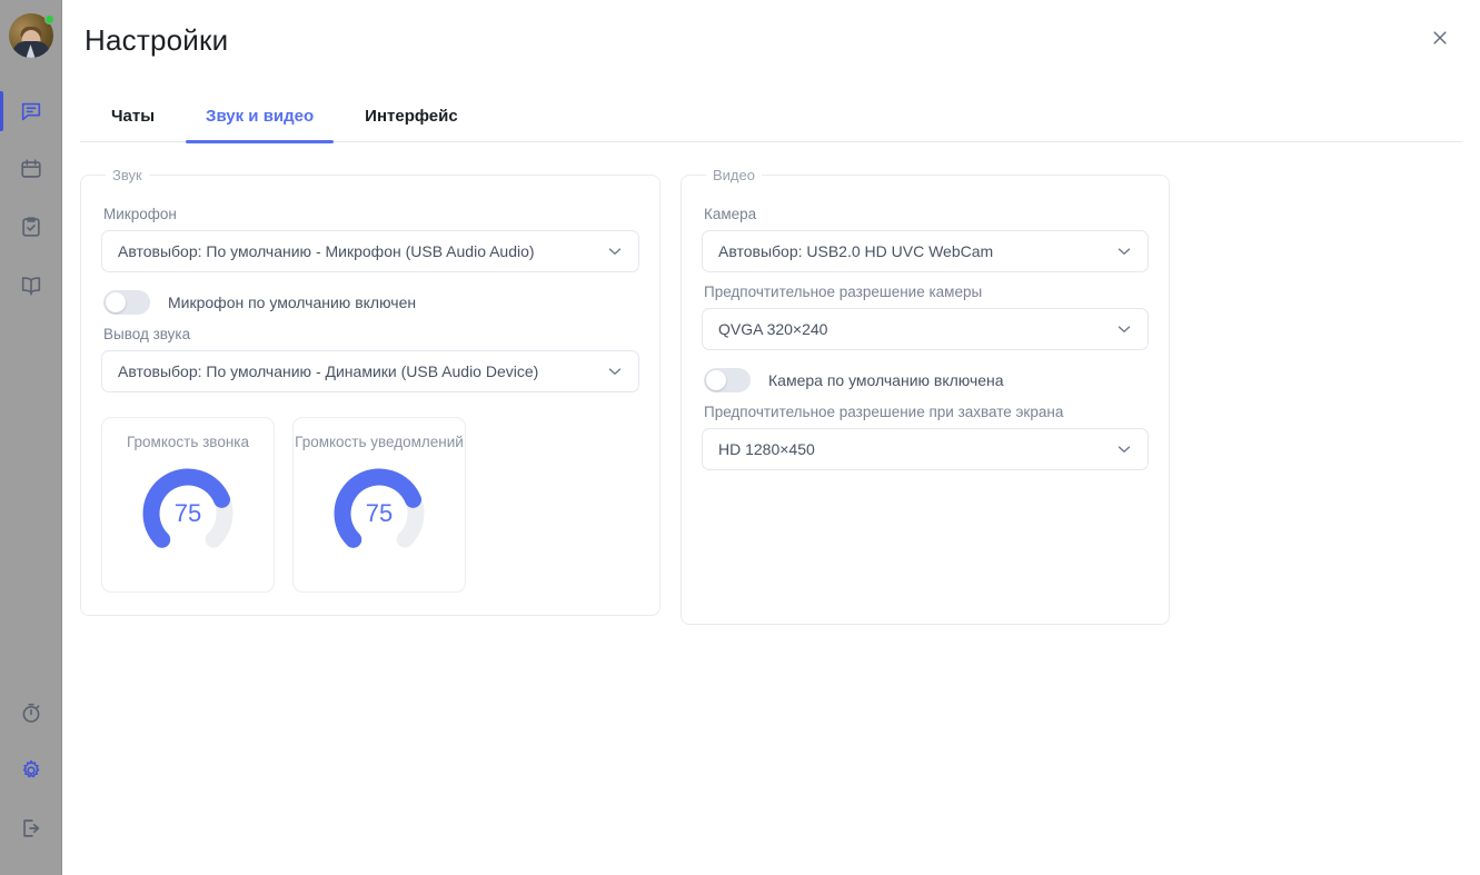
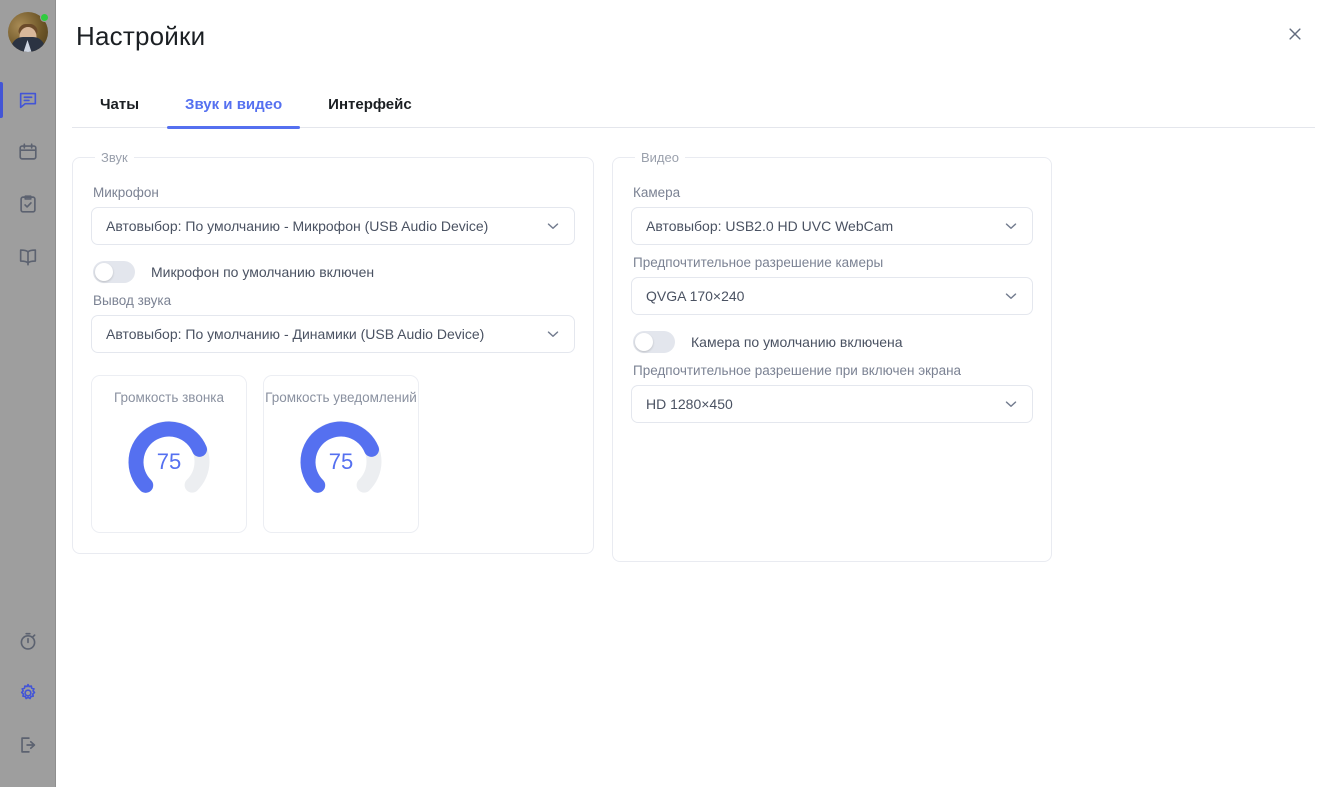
  Настройки
  Чаты
  Звук и видео
  Интерфейс
  Звук
  Микрофон
- Автовыбор: По умолчанию - Микрофон (USB Audio Audio)
+ Автовыбор: По умолчанию - Микрофон (USB Audio Device)
  Микрофон по умолчанию включен
  Вывод звука
  Автовыбор: По умолчанию - Динамики (USB Audio Device)
  Громкость звонка
  75
  Громкость уведомлений
  75
  Видео
  Камера
  Автовыбор: USB2.0 HD UVC WebCam
  Предпочтительное разрешение камеры
- QVGA 320×240
+ QVGA 170×240
  Камера по умолчанию включена
- Предпочтительное разрешение при захвате экрана
+ Предпочтительное разрешение при включен экрана
  HD 1280×450
